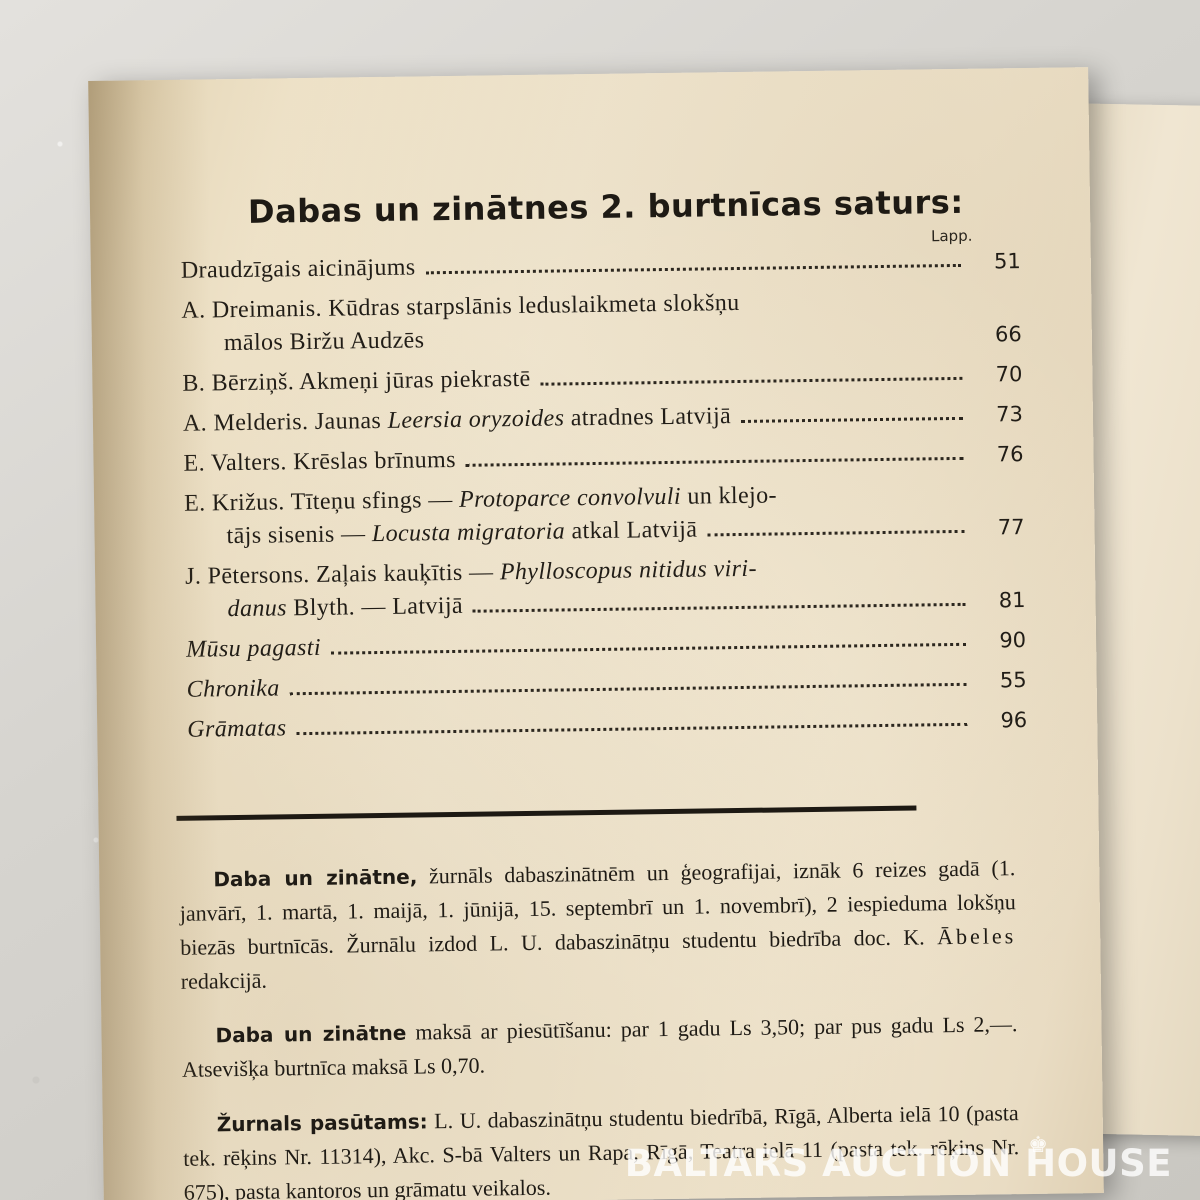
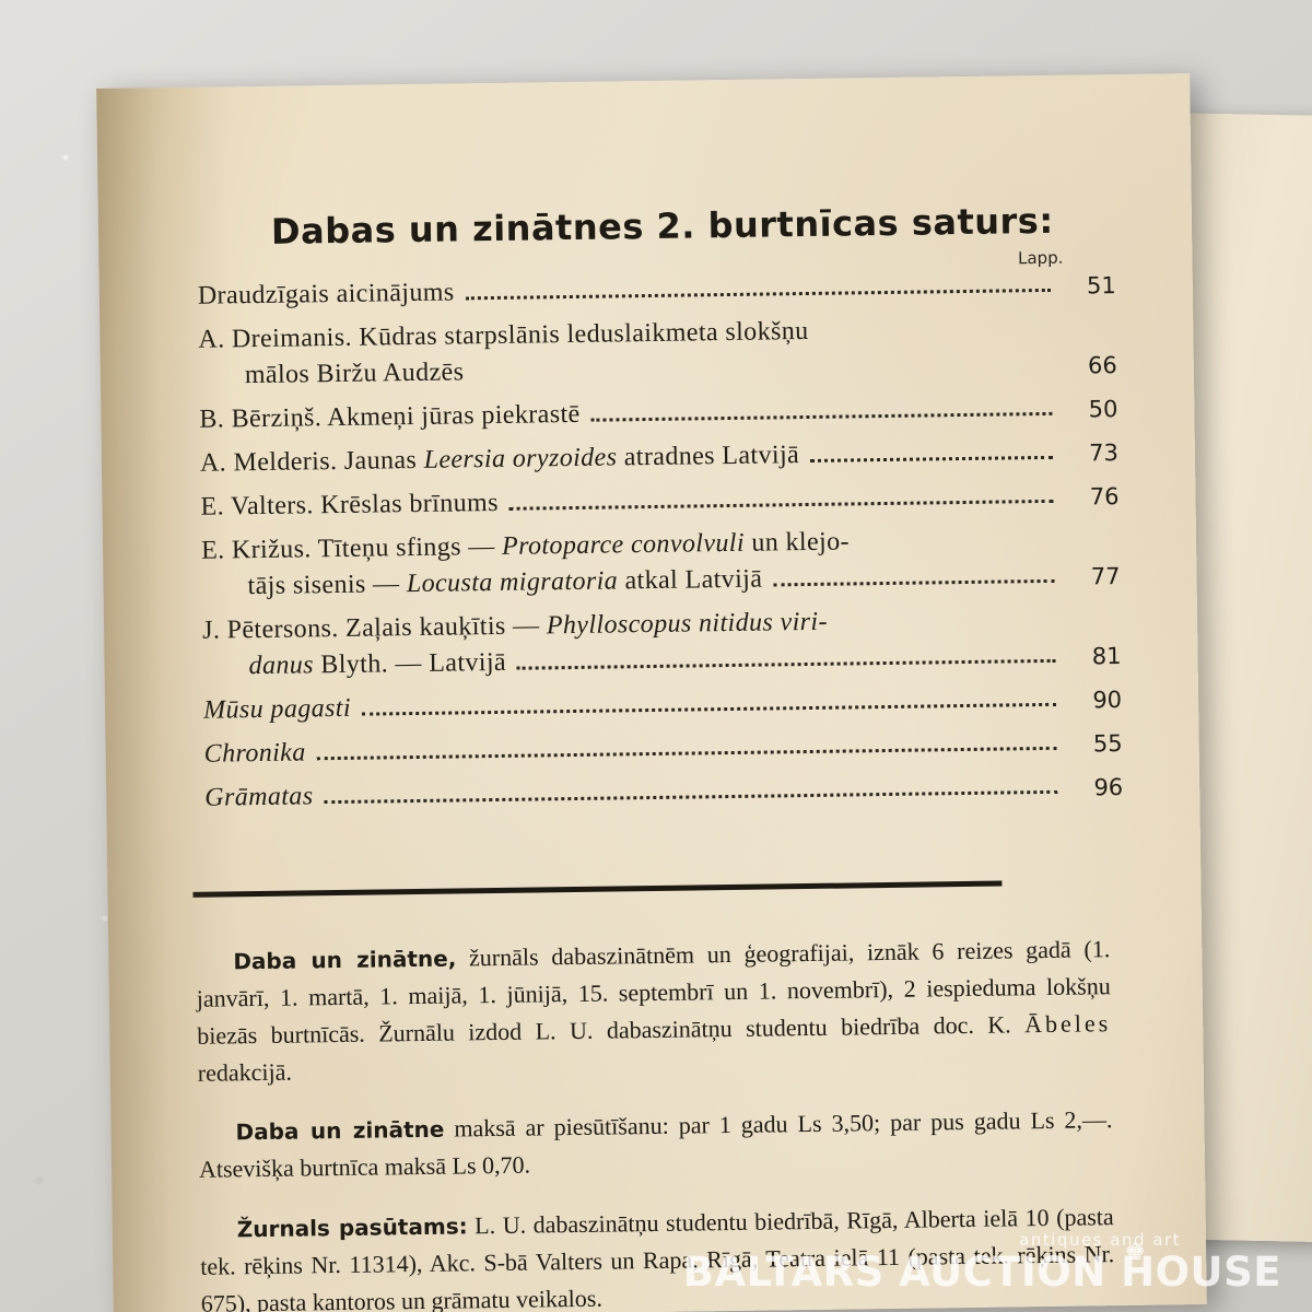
  Dabas un zinātnes 2. burtnīcas saturs:
  Lapp.
  audzīgais aicinājums
  51
  Dreimanis. Kūdras starpslānis leduslaikmeta slokšņu
  mālos Biržu Audzēs
  66
  Bērziņš. Akmeņi jūras piekrastē
- 70
+ 50
  Melderis. Jaunas Leersia oryzoides atradnes Latvijā
  73
  Valters. Krēslas brīnums
  76
  Križus. Tīteņu sfings — Protoparce convolvuli un klejo-
  tājs sisenis — Locusta migratoria atkal Latvijā
  77
  ētersons. Zaļais kauķītis — Phylloscopus nitidus viri-
  danus Blyth. — Latvijā
  81
  su pagasti
  90
  ronika
  55
  āmatas
  96
  Daba un zinātne, žurnāls dabaszinātnēm un ģeografijai, iznāk 6 reizes gadā (1. ārī, 1. martā, 1. maijā, 1. jūnijā, 15. septembrī un 1. novembrī), 2 iespieduma lokšņu ās burtnīcās. Žurnālu izdod L. U. dabaszinātņu studentu biedrība doc. K. Ābeles kcijā.
  Daba un zinātne maksā ar piesūtīšanu: par 1 gadu Ls 3,50; par pus gadu Ls 2,—. višķa burtnīca maksā Ls 0,70.
  Žurnals pasūtams: L. U. dabaszinātņu studentu biedrībā, Rīgā, Alberta ielā 10 (pasta rēķins Nr. 11314), Akc. S-bā Valters un Rapa, Rīgā, Teatra ielā 11 (pasta tek. rēķins Nr. , pasta kantoros un grāmatu veikalos.
+ antiques and art
  BALTARS AUCTION HOUSE
  ♚
